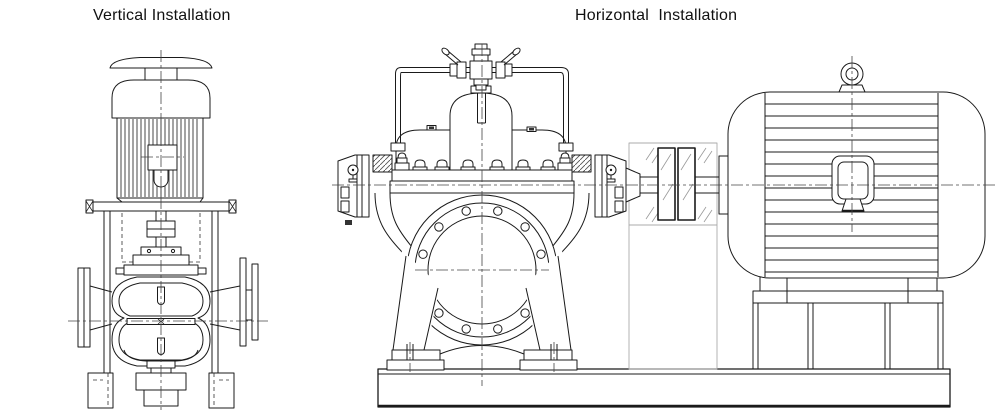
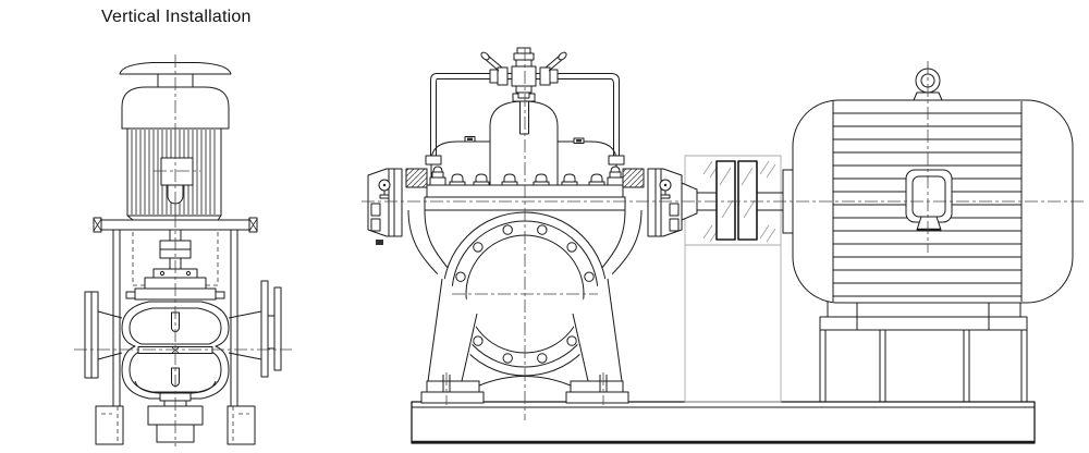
  Vertical Installation
- Horizontal Installation
